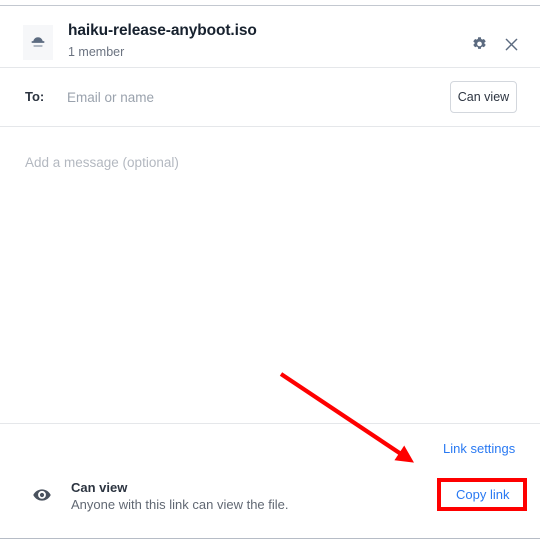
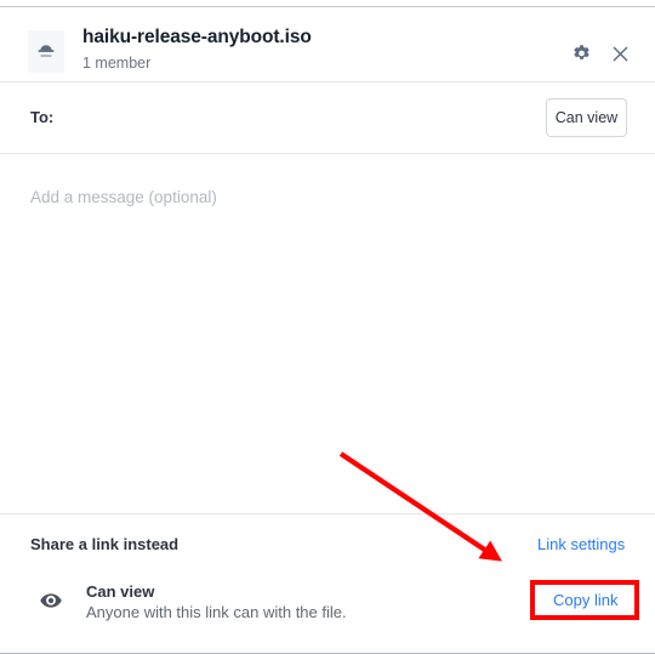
  haiku-release-anyboot.iso
  1 member
  To:
- Email or name
  Can view
  Add a message (optional)
+ Share a link instead
  Link settings
  Can view
- Anyone with this link can view the file.
+ Anyone with this link can with the file.
  Copy link
